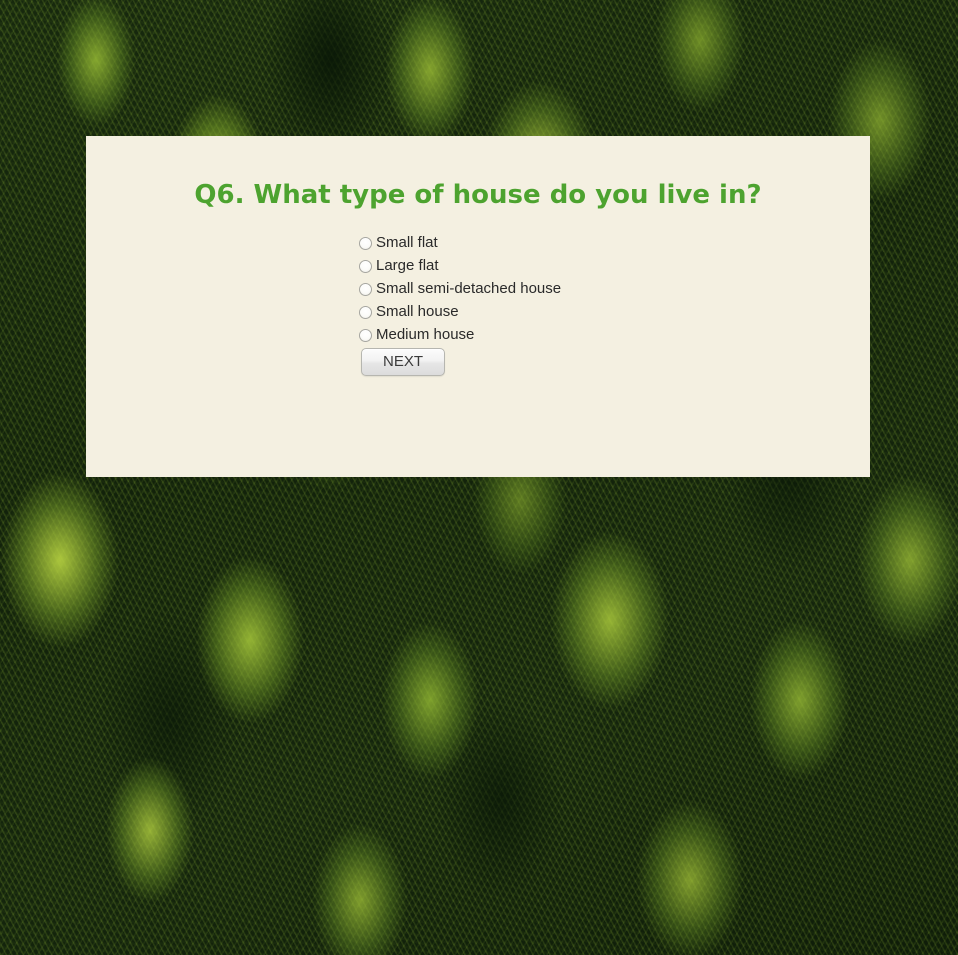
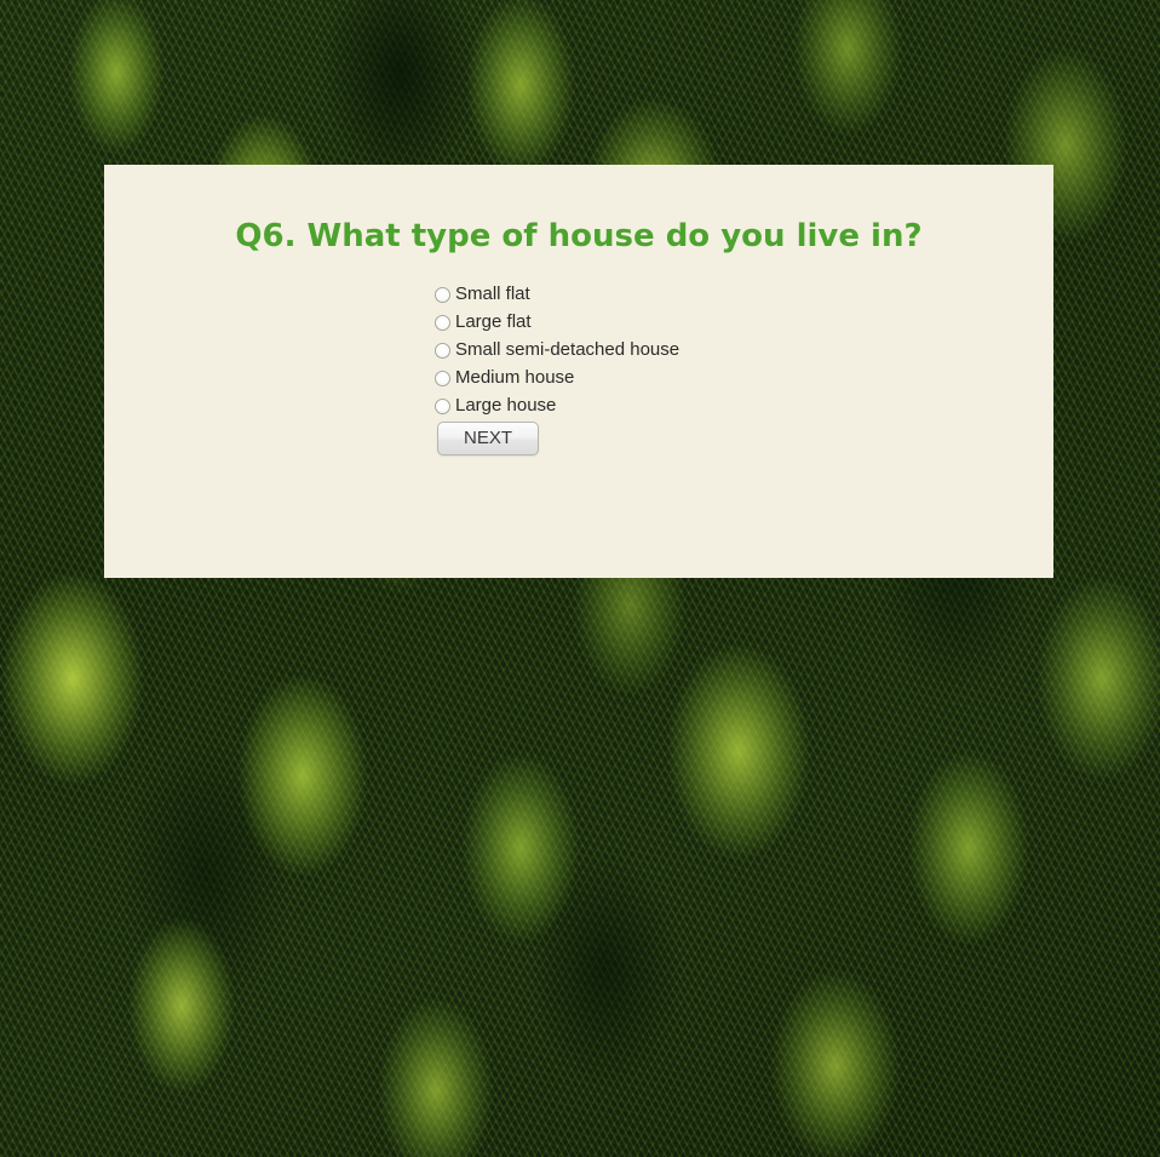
  Q6. What type of house do you live in?
  Small flat
  Large flat
  Small semi-detached house
- Small house
  Medium house
+ Large house
  NEXT
